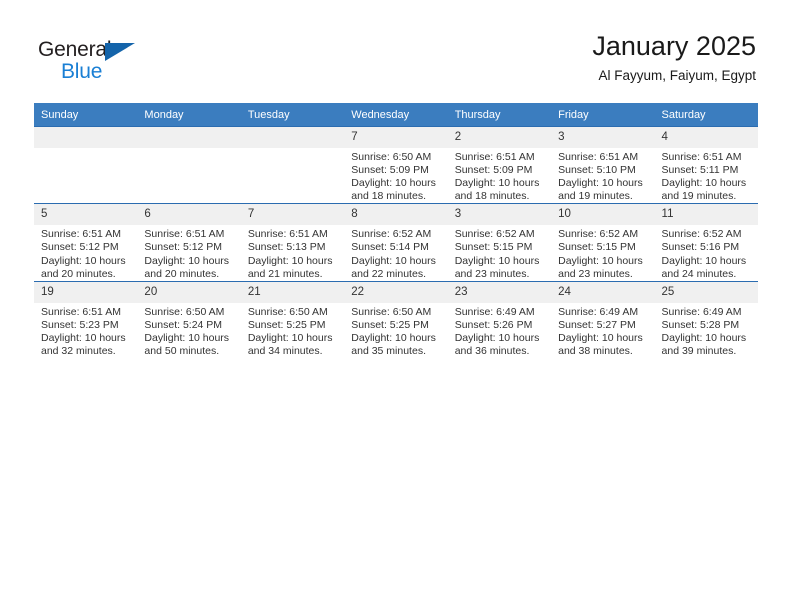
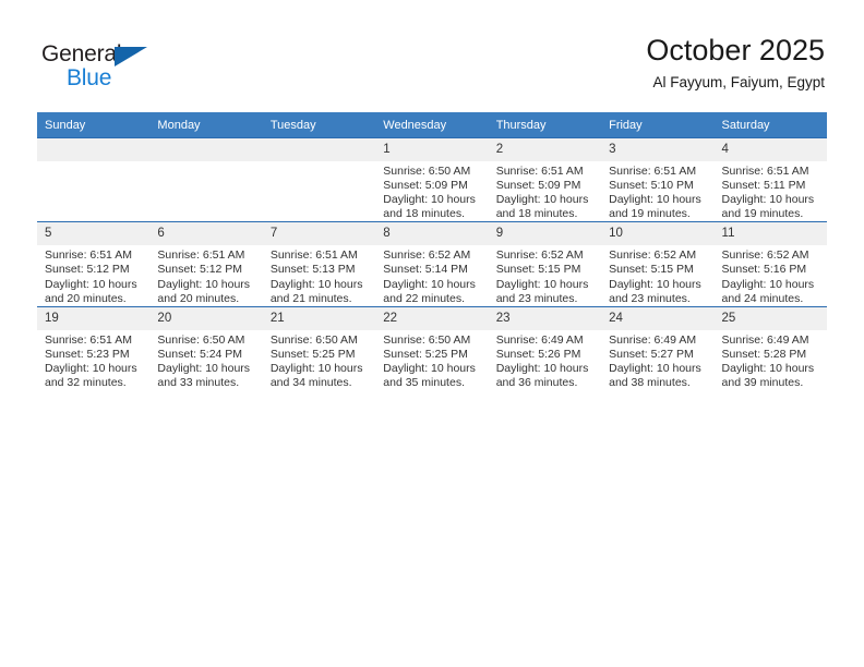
  General
  Blue
- January 2025
+ October 2025
  Al Fayyum, Faiyum, Egypt
  Sunday	Monday	Tuesday	Wednesday	Thursday	Friday	Saturday
- 			7Sunrise: 6:50 AMSunset: 5:09 PMDaylight: 10 hoursand 18 minutes.	2Sunrise: 6:51 AMSunset: 5:09 PMDaylight: 10 hoursand 18 minutes.	3Sunrise: 6:51 AMSunset: 5:10 PMDaylight: 10 hoursand 19 minutes.	4Sunrise: 6:51 AMSunset: 5:11 PMDaylight: 10 hoursand 19 minutes.
+ 			1Sunrise: 6:50 AMSunset: 5:09 PMDaylight: 10 hoursand 18 minutes.	2Sunrise: 6:51 AMSunset: 5:09 PMDaylight: 10 hoursand 18 minutes.	3Sunrise: 6:51 AMSunset: 5:10 PMDaylight: 10 hoursand 19 minutes.	4Sunrise: 6:51 AMSunset: 5:11 PMDaylight: 10 hoursand 19 minutes.
- 5Sunrise: 6:51 AMSunset: 5:12 PMDaylight: 10 hoursand 20 minutes.	6Sunrise: 6:51 AMSunset: 5:12 PMDaylight: 10 hoursand 20 minutes.	7Sunrise: 6:51 AMSunset: 5:13 PMDaylight: 10 hoursand 21 minutes.	8Sunrise: 6:52 AMSunset: 5:14 PMDaylight: 10 hoursand 22 minutes.	3Sunrise: 6:52 AMSunset: 5:15 PMDaylight: 10 hoursand 23 minutes.	10Sunrise: 6:52 AMSunset: 5:15 PMDaylight: 10 hoursand 23 minutes.	11Sunrise: 6:52 AMSunset: 5:16 PMDaylight: 10 hoursand 24 minutes.
+ 5Sunrise: 6:51 AMSunset: 5:12 PMDaylight: 10 hoursand 20 minutes.	6Sunrise: 6:51 AMSunset: 5:12 PMDaylight: 10 hoursand 20 minutes.	7Sunrise: 6:51 AMSunset: 5:13 PMDaylight: 10 hoursand 21 minutes.	8Sunrise: 6:52 AMSunset: 5:14 PMDaylight: 10 hoursand 22 minutes.	9Sunrise: 6:52 AMSunset: 5:15 PMDaylight: 10 hoursand 23 minutes.	10Sunrise: 6:52 AMSunset: 5:15 PMDaylight: 10 hoursand 23 minutes.	11Sunrise: 6:52 AMSunset: 5:16 PMDaylight: 10 hoursand 24 minutes.
- 19Sunrise: 6:51 AMSunset: 5:23 PMDaylight: 10 hoursand 32 minutes.	20Sunrise: 6:50 AMSunset: 5:24 PMDaylight: 10 hoursand 50 minutes.	21Sunrise: 6:50 AMSunset: 5:25 PMDaylight: 10 hoursand 34 minutes.	22Sunrise: 6:50 AMSunset: 5:25 PMDaylight: 10 hoursand 35 minutes.	23Sunrise: 6:49 AMSunset: 5:26 PMDaylight: 10 hoursand 36 minutes.	24Sunrise: 6:49 AMSunset: 5:27 PMDaylight: 10 hoursand 38 minutes.	25Sunrise: 6:49 AMSunset: 5:28 PMDaylight: 10 hoursand 39 minutes.
+ 19Sunrise: 6:51 AMSunset: 5:23 PMDaylight: 10 hoursand 32 minutes.	20Sunrise: 6:50 AMSunset: 5:24 PMDaylight: 10 hoursand 33 minutes.	21Sunrise: 6:50 AMSunset: 5:25 PMDaylight: 10 hoursand 34 minutes.	22Sunrise: 6:50 AMSunset: 5:25 PMDaylight: 10 hoursand 35 minutes.	23Sunrise: 6:49 AMSunset: 5:26 PMDaylight: 10 hoursand 36 minutes.	24Sunrise: 6:49 AMSunset: 5:27 PMDaylight: 10 hoursand 38 minutes.	25Sunrise: 6:49 AMSunset: 5:28 PMDaylight: 10 hoursand 39 minutes.
